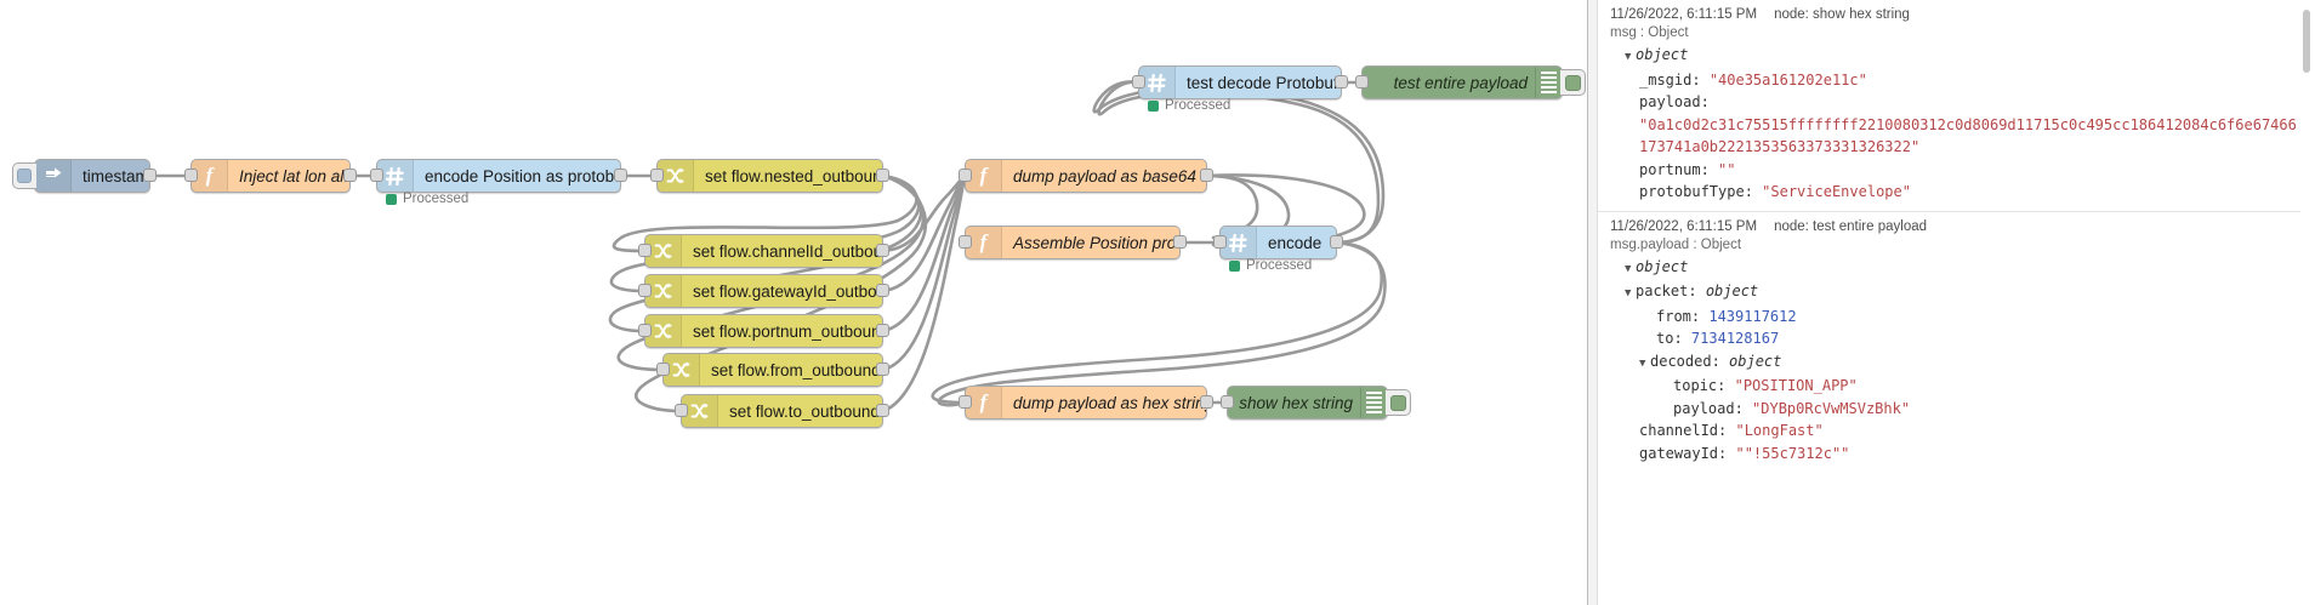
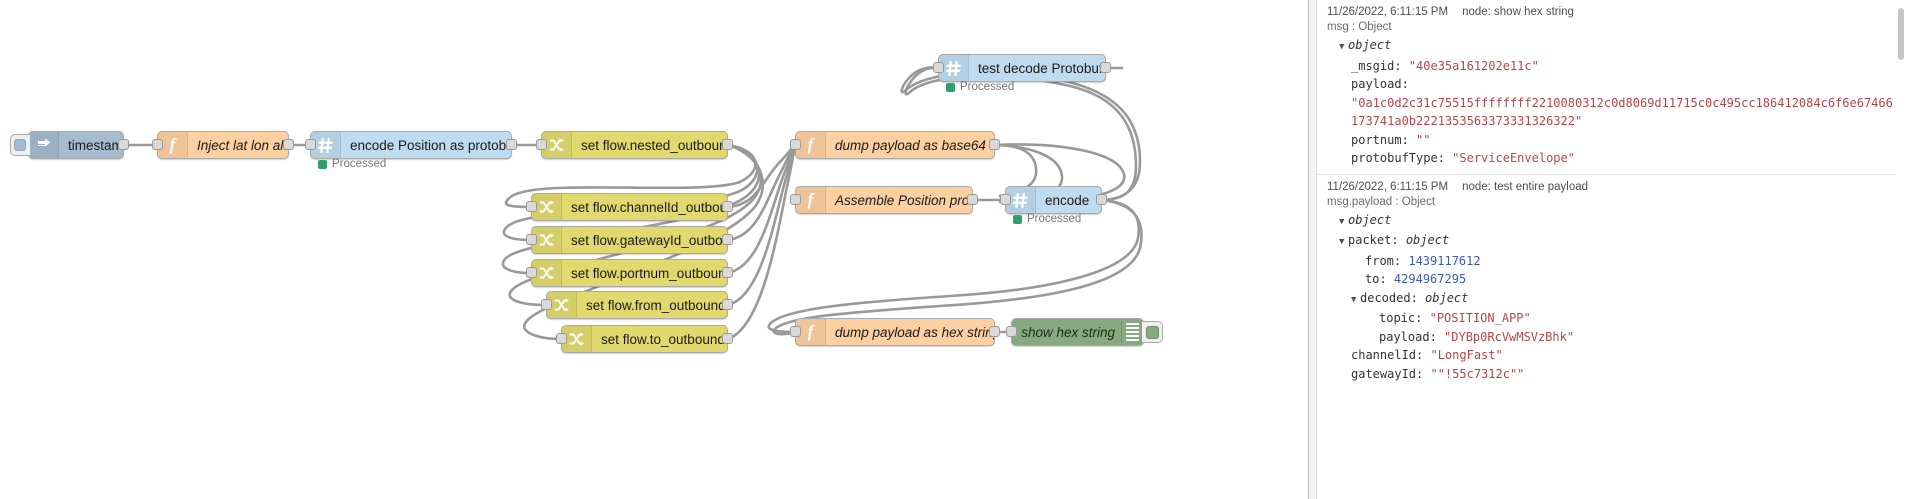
  timesta
  f
  Inject lat lon al
  encode Position as protob
  Processed
  set flow.nested_outbou
  set flow.channelId_outbo
  set flow.gatewayId_outbo
  set flow.portnum_outbou
  set flow.from_outboun
  set flow.to_outboun
  f
  dump payload as base64
  f
  Assemble Position pro
  encode
  Processed
  test decode Protobu
  Processed
- test entire payload
  f
  dump payload as hex stri
  show hex string
  11/26/2022, 6:11:15 PM
  node: show hex string
  msg : Object
  ▼ object
  _msgid: "40e35a161202e11c"
  payload:
  "0a1c0d2c31c75515ffffffff2210080312c0d8069d11715c0c495cc186412084c6f6e67466173741a0b2221353563373331326322"
  portnum: ""
  protobufType: "ServiceEnvelope"
  11/26/2022, 6:11:15 PM
  node: test entire payload
  msg.payload : Object
  ▼ object
  ▼ packet: object
  from: 1439117612
- to: 7134128167
+ to: 4294967295
  ▼ decoded: object
  topic: "POSITION_APP"
  payload: "DYBp0RcVwMSVzBhk"
  channelId: "LongFast"
  gatewayId: ""!55c7312c""
